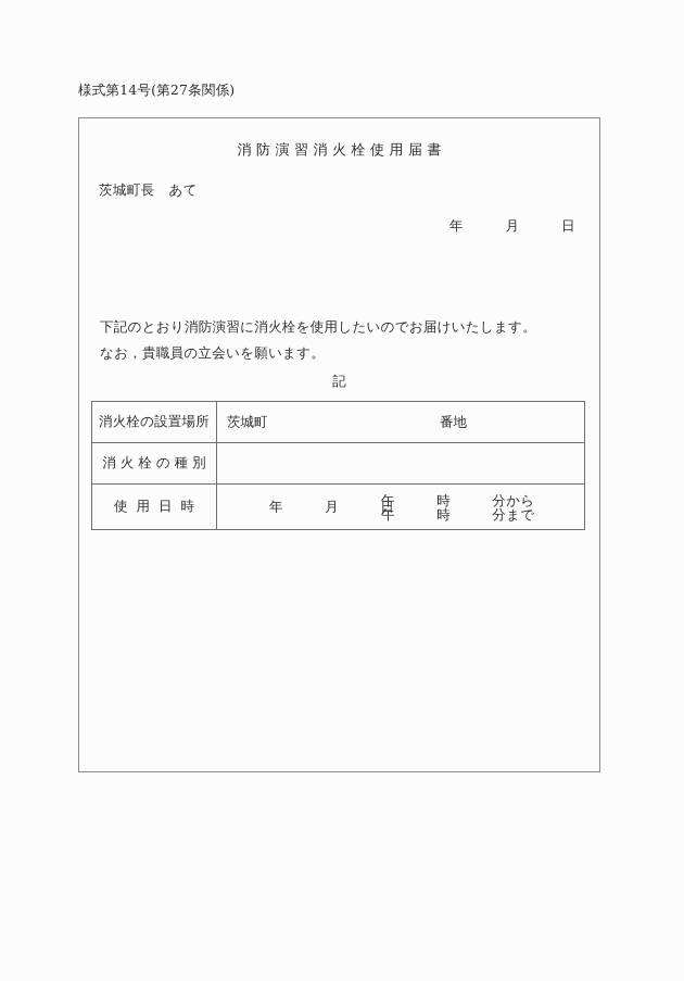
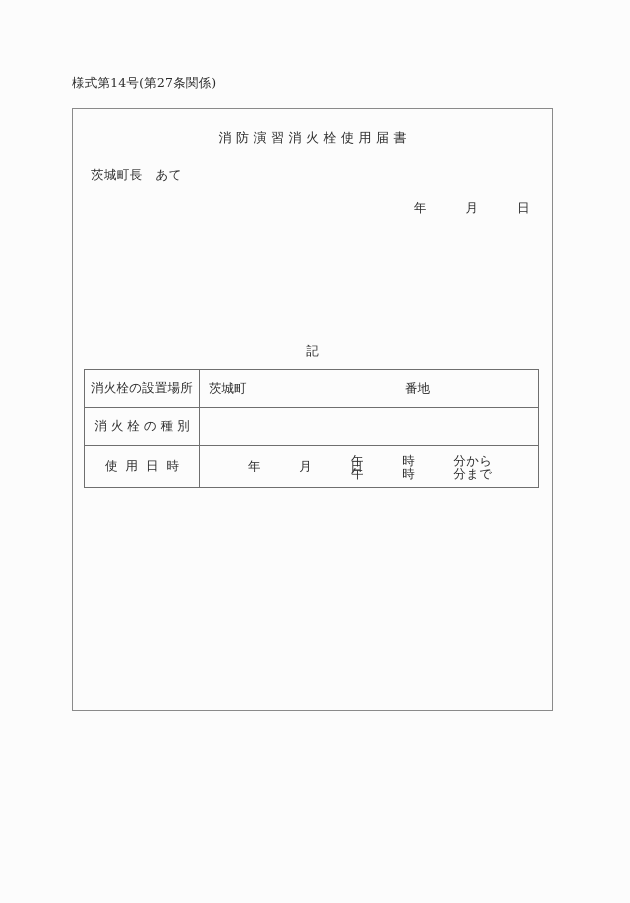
  様式第14号(第27条関係)
  消防演習消火栓使用届書
  茨城町長 あて
  年 月 日
- 下記のとおり消防演習に消火栓を使用したいのでお届けいたします。
- なお，貴職員の立会いを願います。
  記
  消火栓の設置場所	茨城町 番地
  消火栓の種別
  使用日時	年 月 日 午 時 分から 午 時 分まで
